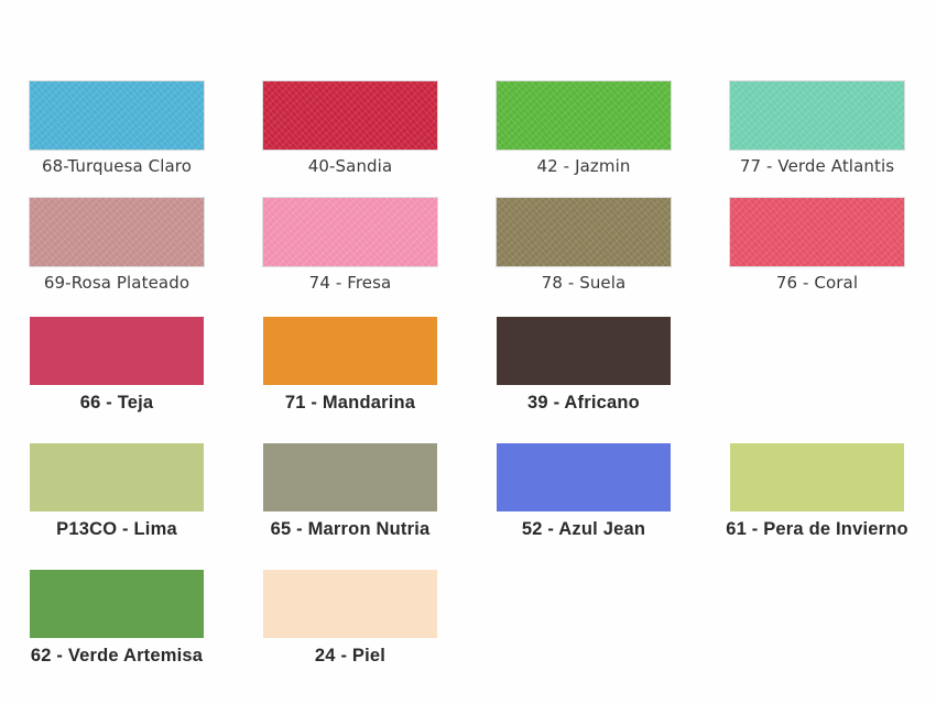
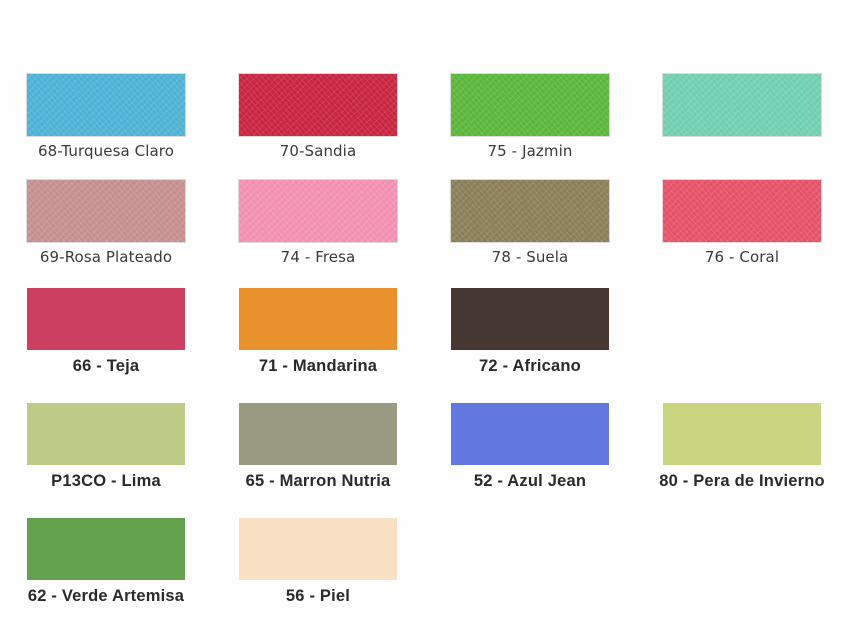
  68-Turquesa Claro
- 40-Sandia
+ 70-Sandia
- 42 - Jazmin
+ 75 - Jazmin
- 77 - Verde Atlantis
  69-Rosa Plateado
  74 - Fresa
  78 - Suela
  76 - Coral
  66 - Teja
  71 - Mandarina
- 39 - Africano
+ 72 - Africano
  P13CO - Lima
  65 - Marron Nutria
  52 - Azul Jean
- 61 - Pera de Invierno
+ 80 - Pera de Invierno
  62 - Verde Artemisa
- 24 - Piel
+ 56 - Piel
